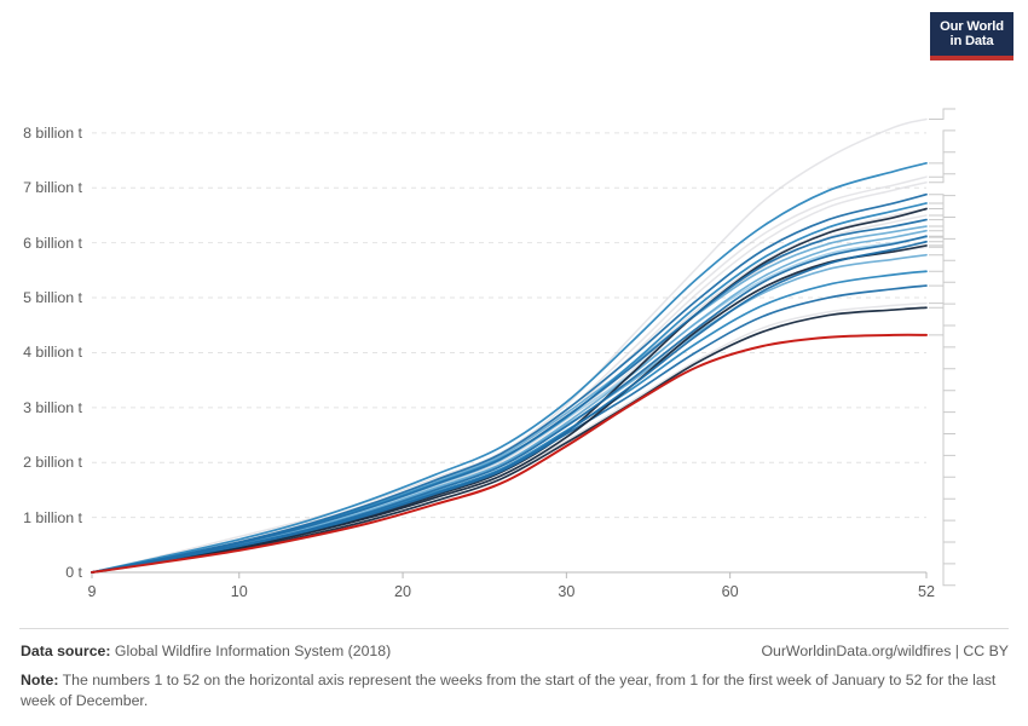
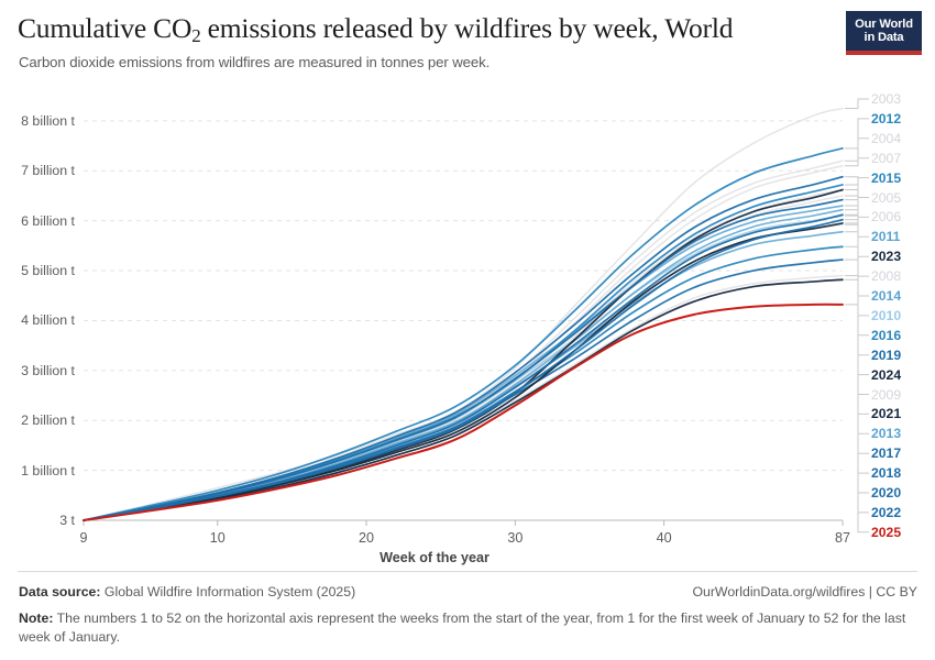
+ Cumulative CO2 emissions released by wildfires by week, World
+ Carbon dioxide emissions from wildfires are measured in tonnes per week.
  Our World
  in Data
- 0 t
+ 3 t
  1 billion t
  2 billion t
  3 billion t
  4 billion t
  5 billion t
  6 billion t
  7 billion t
  8 billion t
  9
  10
  20
  30
- 60
+ 40
- 52
+ 87
+ Week of the year
+ 2003
+ 2012
+ 2004
+ 2007
+ 2015
+ 2005
+ 2006
+ 2011
+ 2023
+ 2008
+ 2014
+ 2010
+ 2016
+ 2019
+ 2024
+ 2009
+ 2021
+ 2013
+ 2017
+ 2018
+ 2020
+ 2022
+ 2025
- Data source: Global Wildfire Information System (2018)
+ Data source: Global Wildfire Information System (2025)
  OurWorldinData.org/wildfires | CC BY
- Note: The numbers 1 to 52 on the horizontal axis represent the weeks from the start of the year, from 1 for the first week of January to 52 for the last week of December.
+ Note: The numbers 1 to 52 on the horizontal axis represent the weeks from the start of the year, from 1 for the first week of January to 52 for the last week of January.
